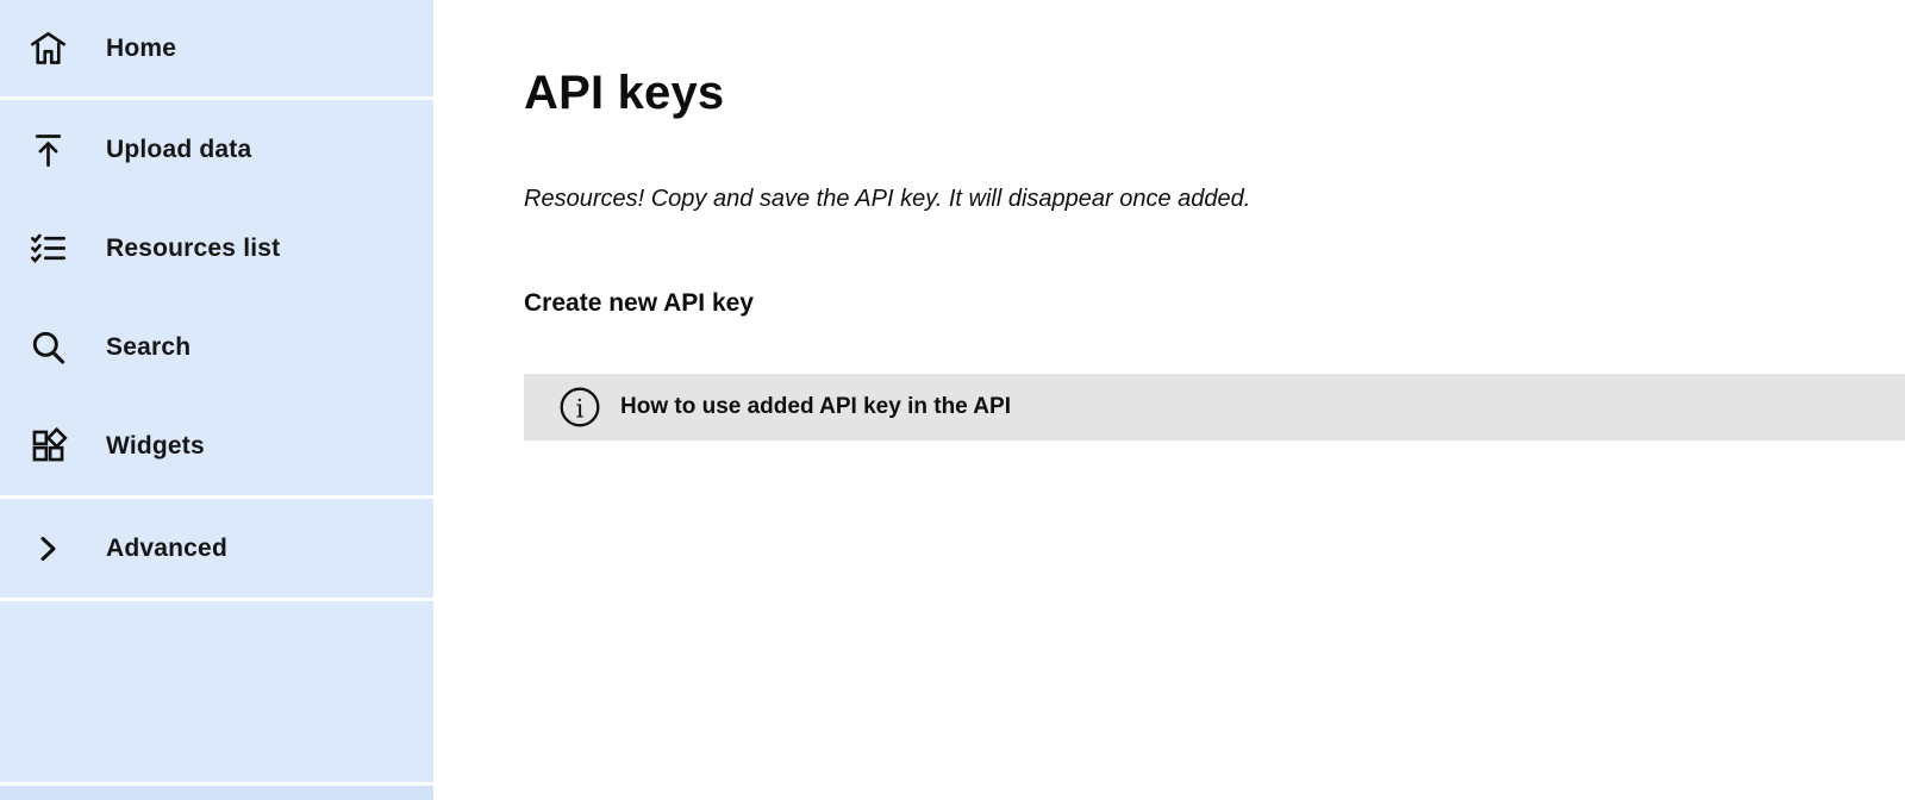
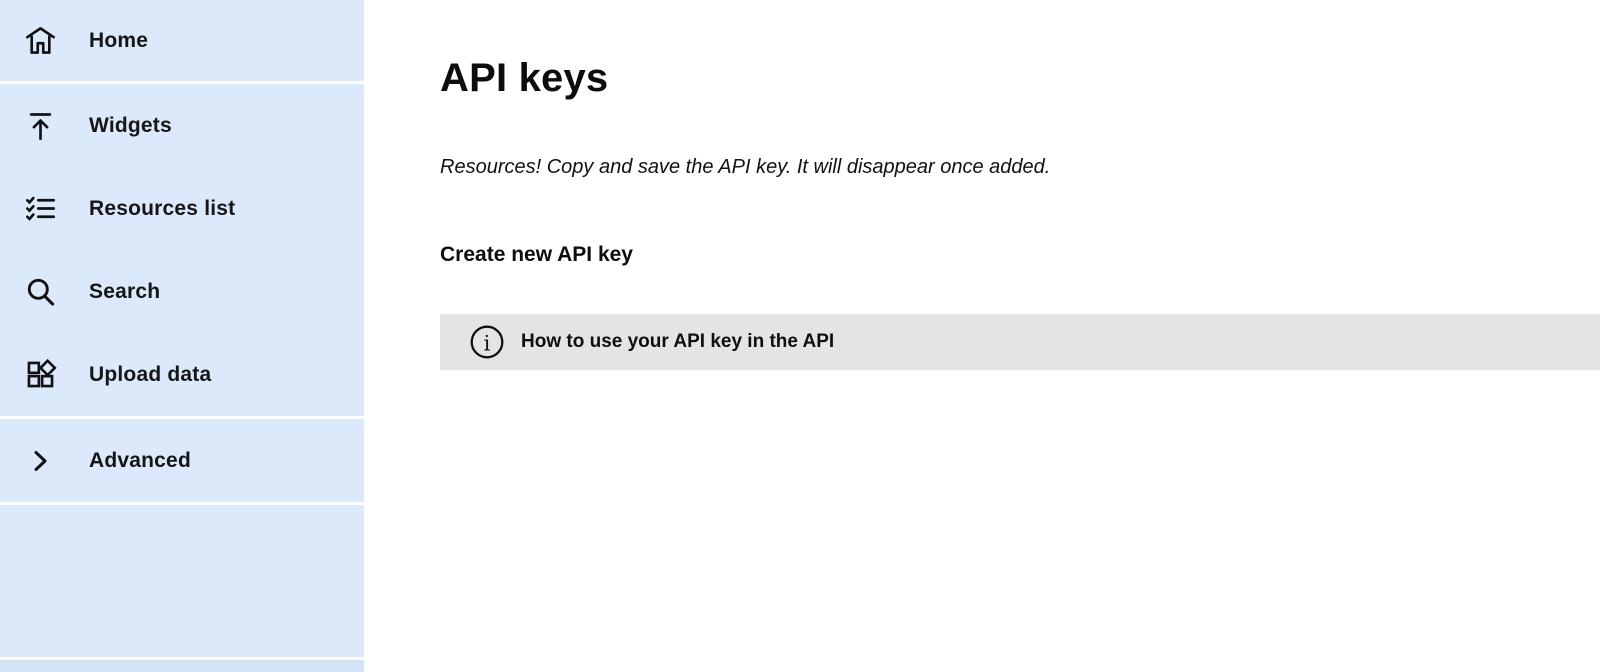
  Home
- Upload data
+ Widgets
  Resources list
  Search
- Widgets
+ Upload data
  Advanced
  API keys
  Resources! Copy and save the API key. It will disappear once added.
  Create new API key
  i
- How to use added API key in the API
+ How to use your API key in the API
